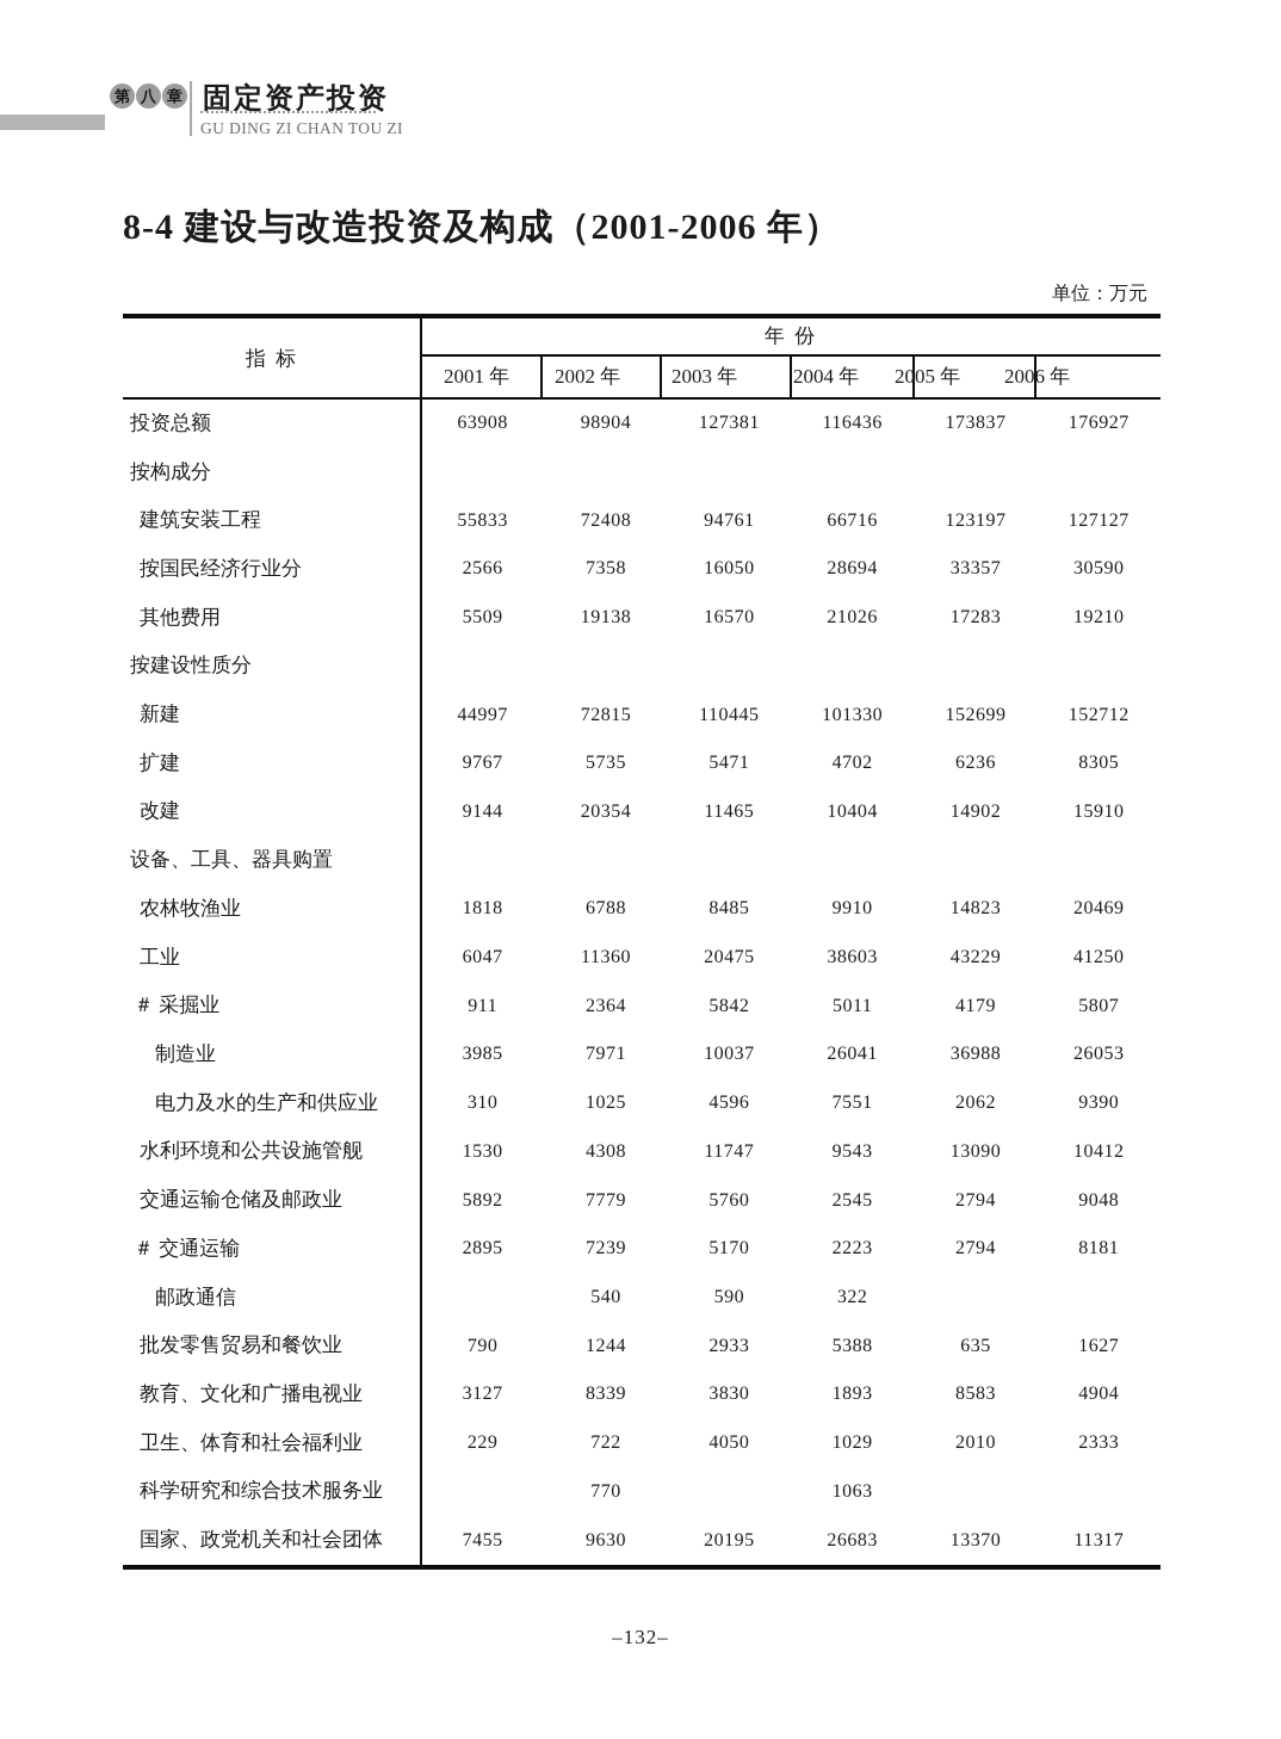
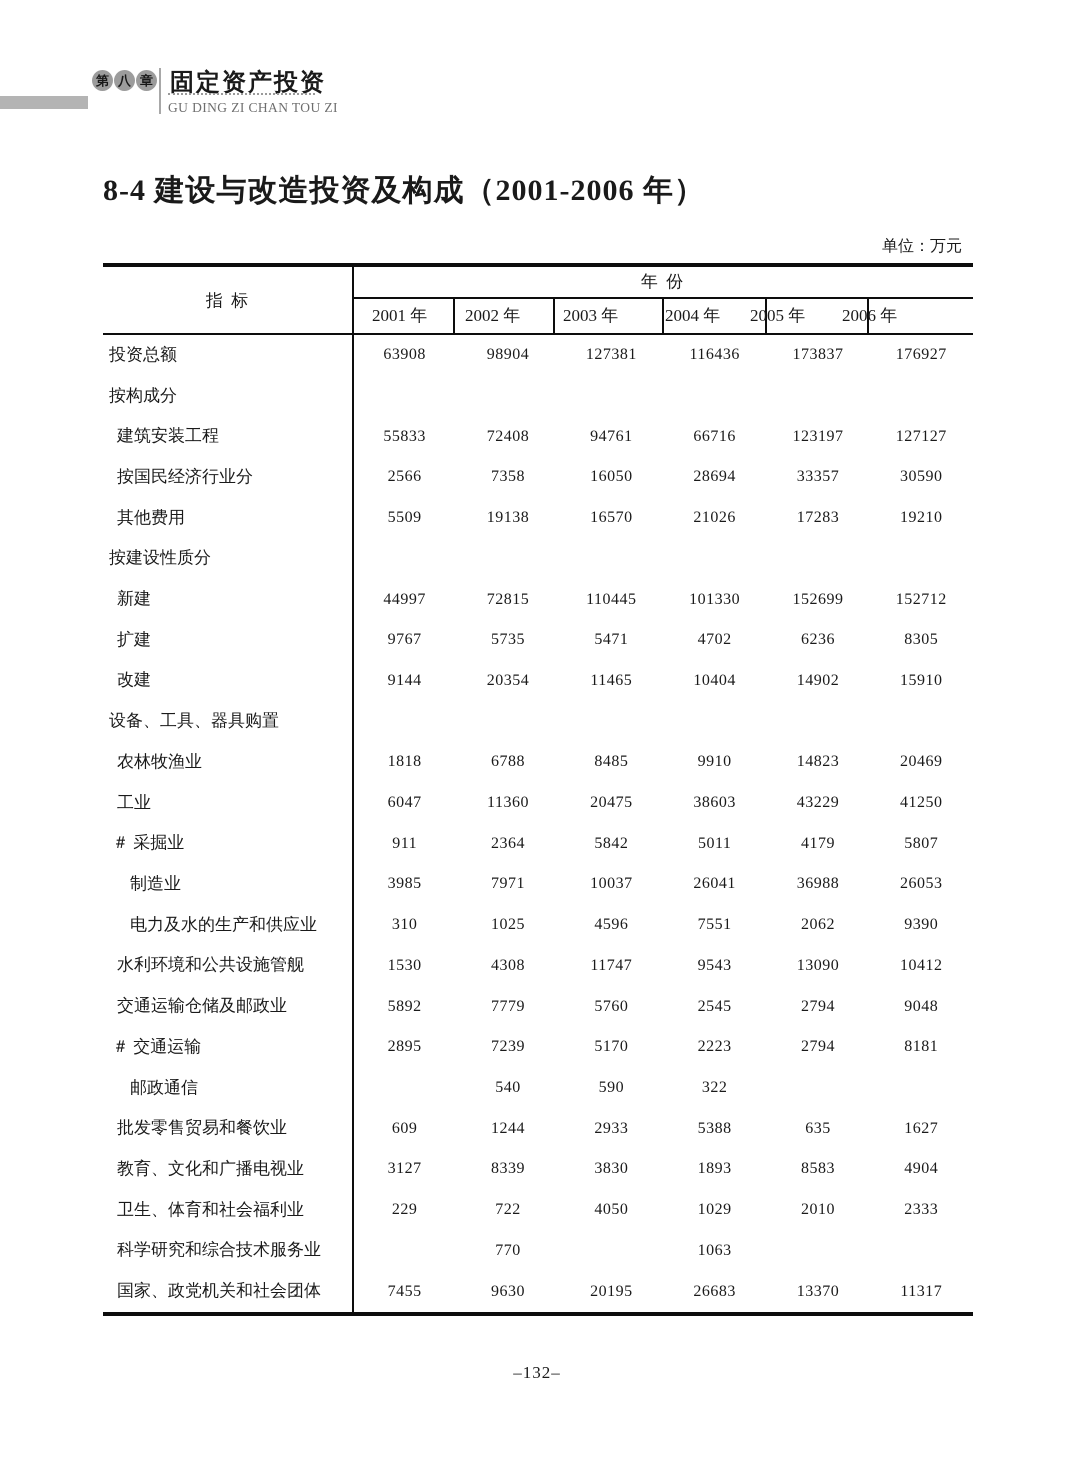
  第
  八
  章
  固定资产投资
  GU DING ZI CHAN TOU ZI
  8-4 建设与改造投资及构成（2001-2006 年）
  单位：万元
  指 标
  年 份
  2001 年
  2002 年
  2003 年
  2004 年
  2005 年
  2006 年
  投资总额
  63908
  98904
  127381
  116436
  173837
  176927
  按构成分
  建筑安装工程
  55833
  72408
  94761
  66716
  123197
  127127
  按国民经济行业分
  2566
  7358
  16050
  28694
  33357
  30590
  其他费用
  5509
  19138
  16570
  21026
  17283
  19210
  按建设性质分
  新建
  44997
  72815
  110445
  101330
  152699
  152712
  扩建
  9767
  5735
  5471
  4702
  6236
  8305
  改建
  9144
  20354
  11465
  10404
  14902
  15910
  设备、工具、器具购置
  农林牧渔业
  1818
  6788
  8485
  9910
  14823
  20469
  工业
  6047
  11360
  20475
  38603
  43229
  41250
  ＃ 采掘业
  911
  2364
  5842
  5011
  4179
  5807
  制造业
  3985
  7971
  10037
  26041
  36988
  26053
  电力及水的生产和供应业
  310
  1025
  4596
  7551
  2062
  9390
  水利环境和公共设施管舰
  1530
  4308
  11747
  9543
  13090
  10412
  交通运输仓储及邮政业
  5892
  7779
  5760
  2545
  2794
  9048
  ＃ 交通运输
  2895
  7239
  5170
  2223
  2794
  8181
  邮政通信
  540
  590
  322
  批发零售贸易和餐饮业
- 790
+ 609
  1244
  2933
  5388
  635
  1627
  教育、文化和广播电视业
  3127
  8339
  3830
  1893
  8583
  4904
  卫生、体育和社会福利业
  229
  722
  4050
  1029
  2010
  2333
  科学研究和综合技术服务业
  770
  1063
  国家、政党机关和社会团体
  7455
  9630
  20195
  26683
  13370
  11317
  –132–
